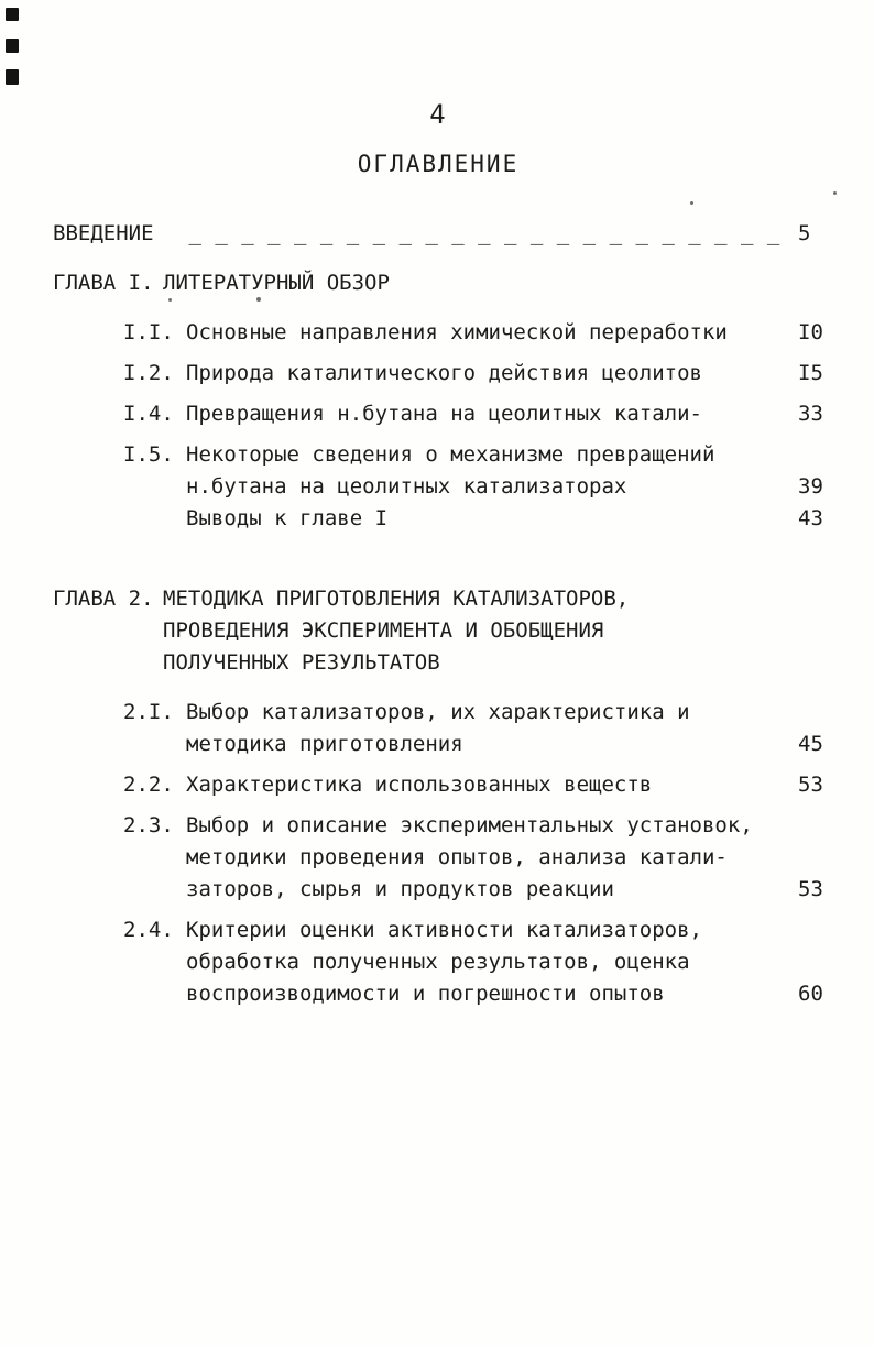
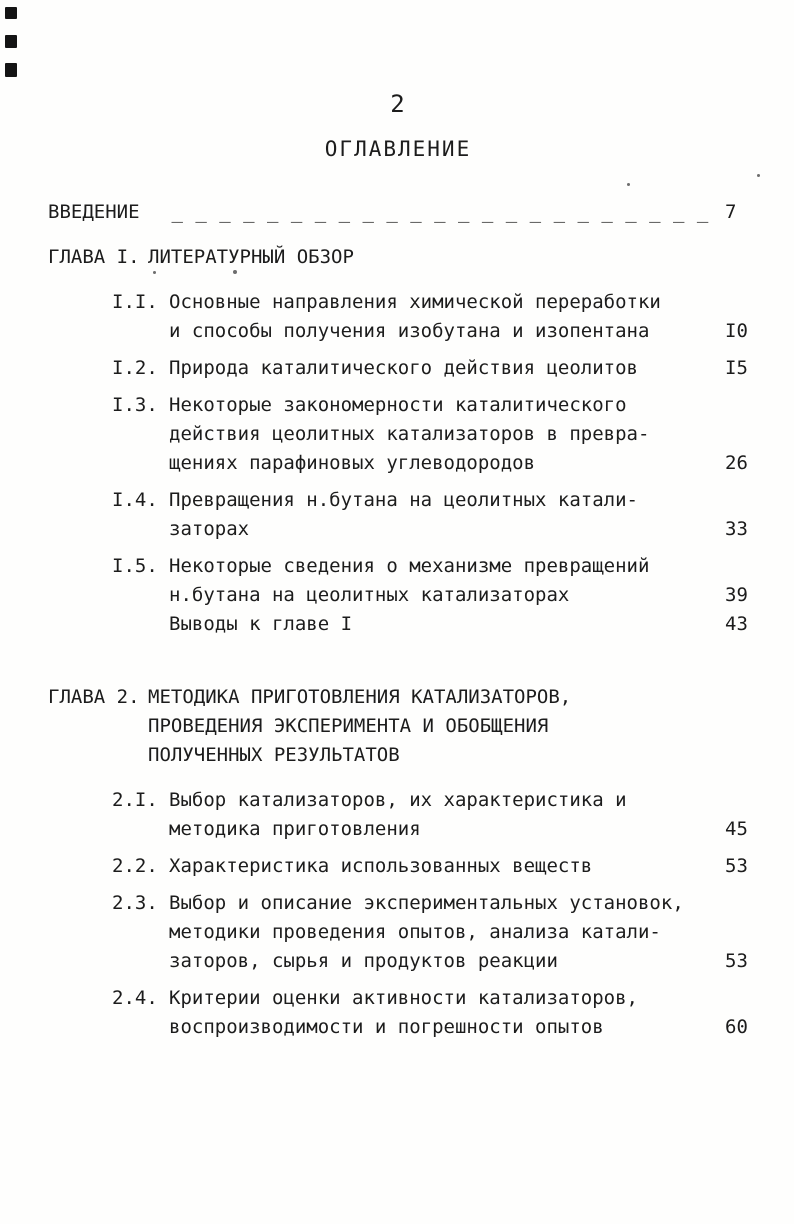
- 4
+ 2
  ОГЛАВЛЕНИЕ
  ВВЕДЕНИЕ _ _ _ _ _ _ _ _ _ _ _ _ _ _ _ _ _ _ _ _ _ _ _
- 5
+ 7
  ГЛАВА I.
  ЛИТЕРАТУРНЫЙ ОБЗОР
  I.I.
  Основные направления химической переработки
+ и способы получения изобутана и изопентана
  I0
  I.2.
  Природа каталитического действия цеолитов
  I5
+ I.3.
+ Некоторые закономерности каталитического
+ действия цеолитных катализаторов в превра-
+ щениях парафиновых углеводородов
+ 26
  I.4.
  Превращения н.бутана на цеолитных катали-
+ заторах
  33
  I.5.
  Некоторые сведения о механизме превращений
  н.бутана на цеолитных катализаторах
  39
  Выводы к главе I
  43
  ГЛАВА 2.
  МЕТОДИКА ПРИГОТОВЛЕНИЯ КАТАЛИЗАТОРОВ,
  ПРОВЕДЕНИЯ ЭКСПЕРИМЕНТА И ОБОБЩЕНИЯ
  ПОЛУЧЕННЫХ РЕЗУЛЬТАТОВ
  2.I.
  Выбор катализаторов, их характеристика и
  методика приготовления
  45
  2.2.
  Характеристика использованных веществ
  53
  2.3.
  Выбор и описание экспериментальных установок,
  методики проведения опытов, анализа катали-
  заторов, сырья и продуктов реакции
  53
  2.4.
  Критерии оценки активности катализаторов,
- обработка полученных результатов, оценка
  воспроизводимости и погрешности опытов
  60
